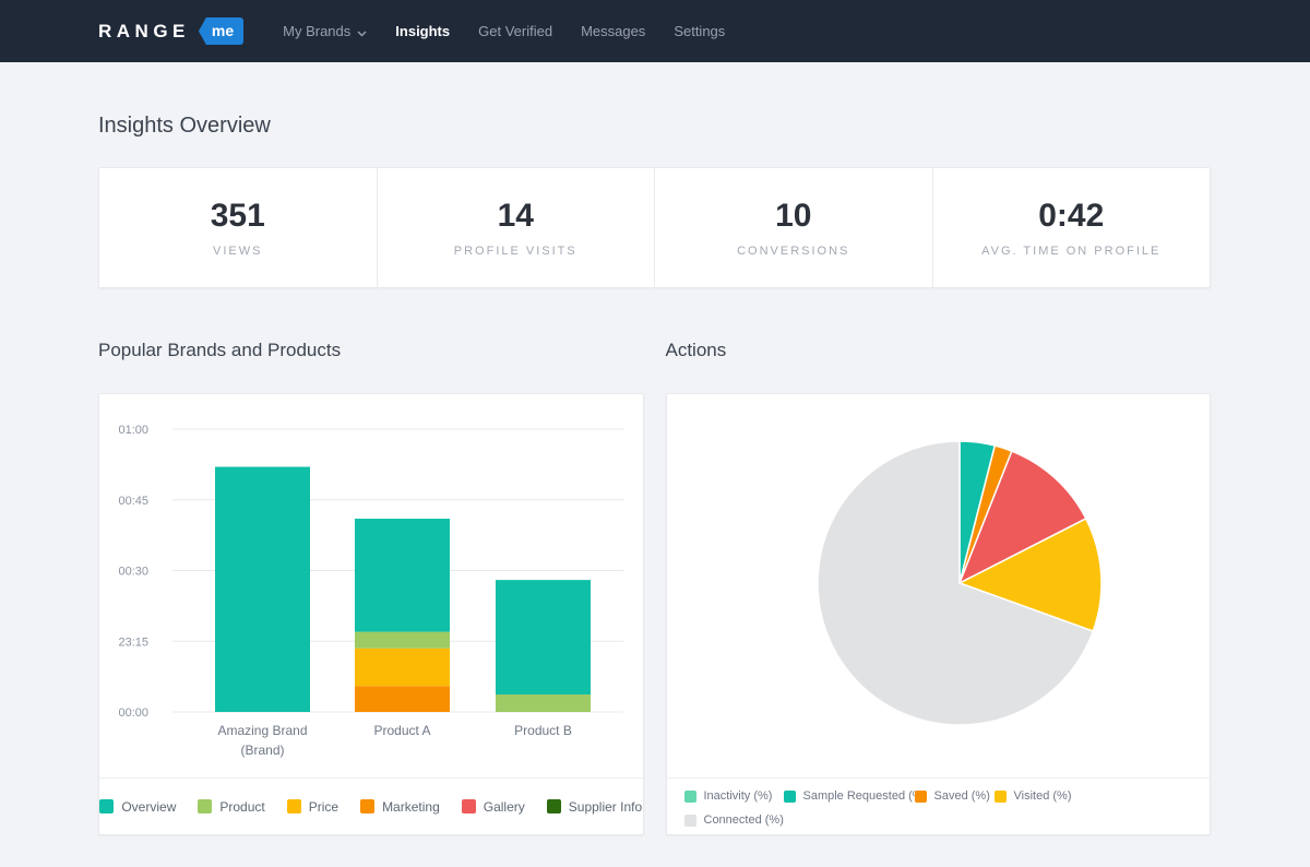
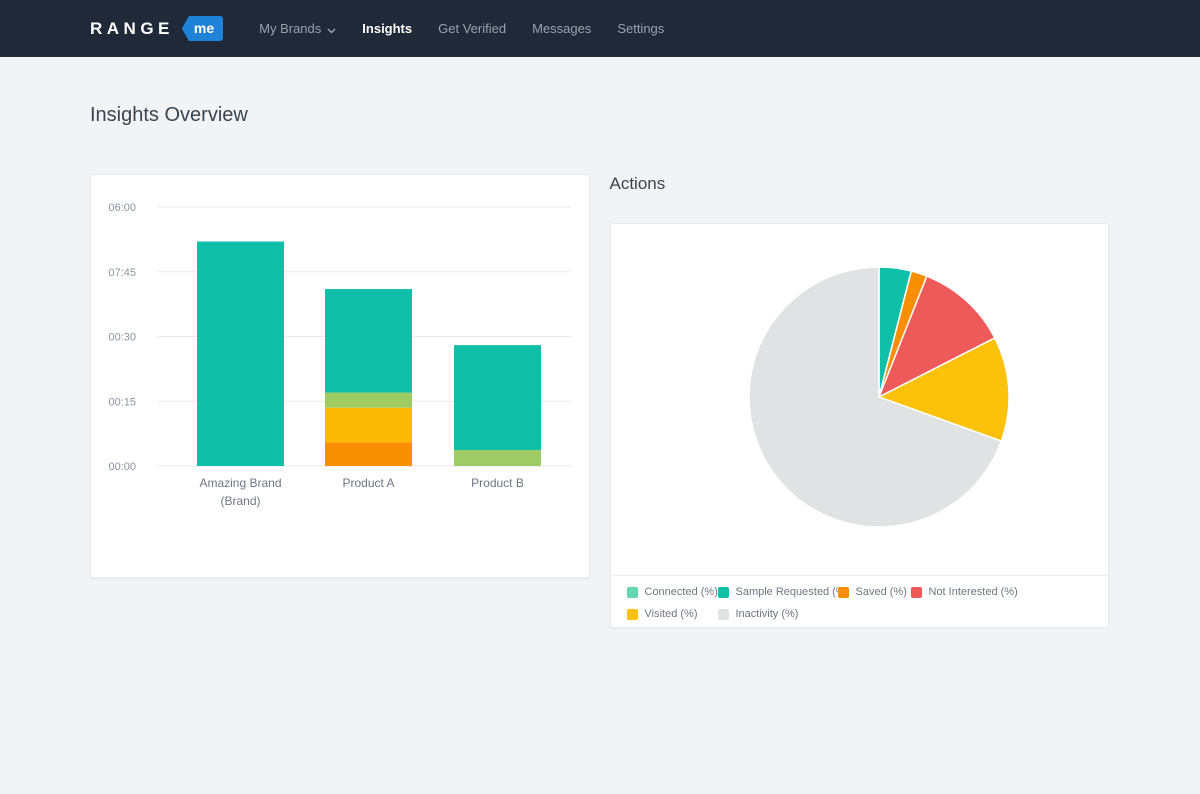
  RANGE
  me
  My Brands
  Insights
  Get Verified
  Messages
  Settings
  Insights Overview
- 351
- VIEWS
- 14
- PROFILE VISITS
- 10
- CONVERSIONS
- 0:42
- AVG. TIME ON PROFILE
- Popular Brands and Products
  00:00
- 23:15
+ 00:15
  00:30
- 00:45
+ 07:45
- 01:00
+ 06:00
  Amazing Brand
  (Brand)
  Product A
  Product B
- Overview
- Product
- Price
- Marketing
- Gallery
- Supplier Info
  Actions
- Inactivity (%)
+ Connected (%)
  Sample Requested (
  Saved (%)
+ Not Interested (%)
  Visited (%)
- Connected (%)
+ Inactivity (%)
